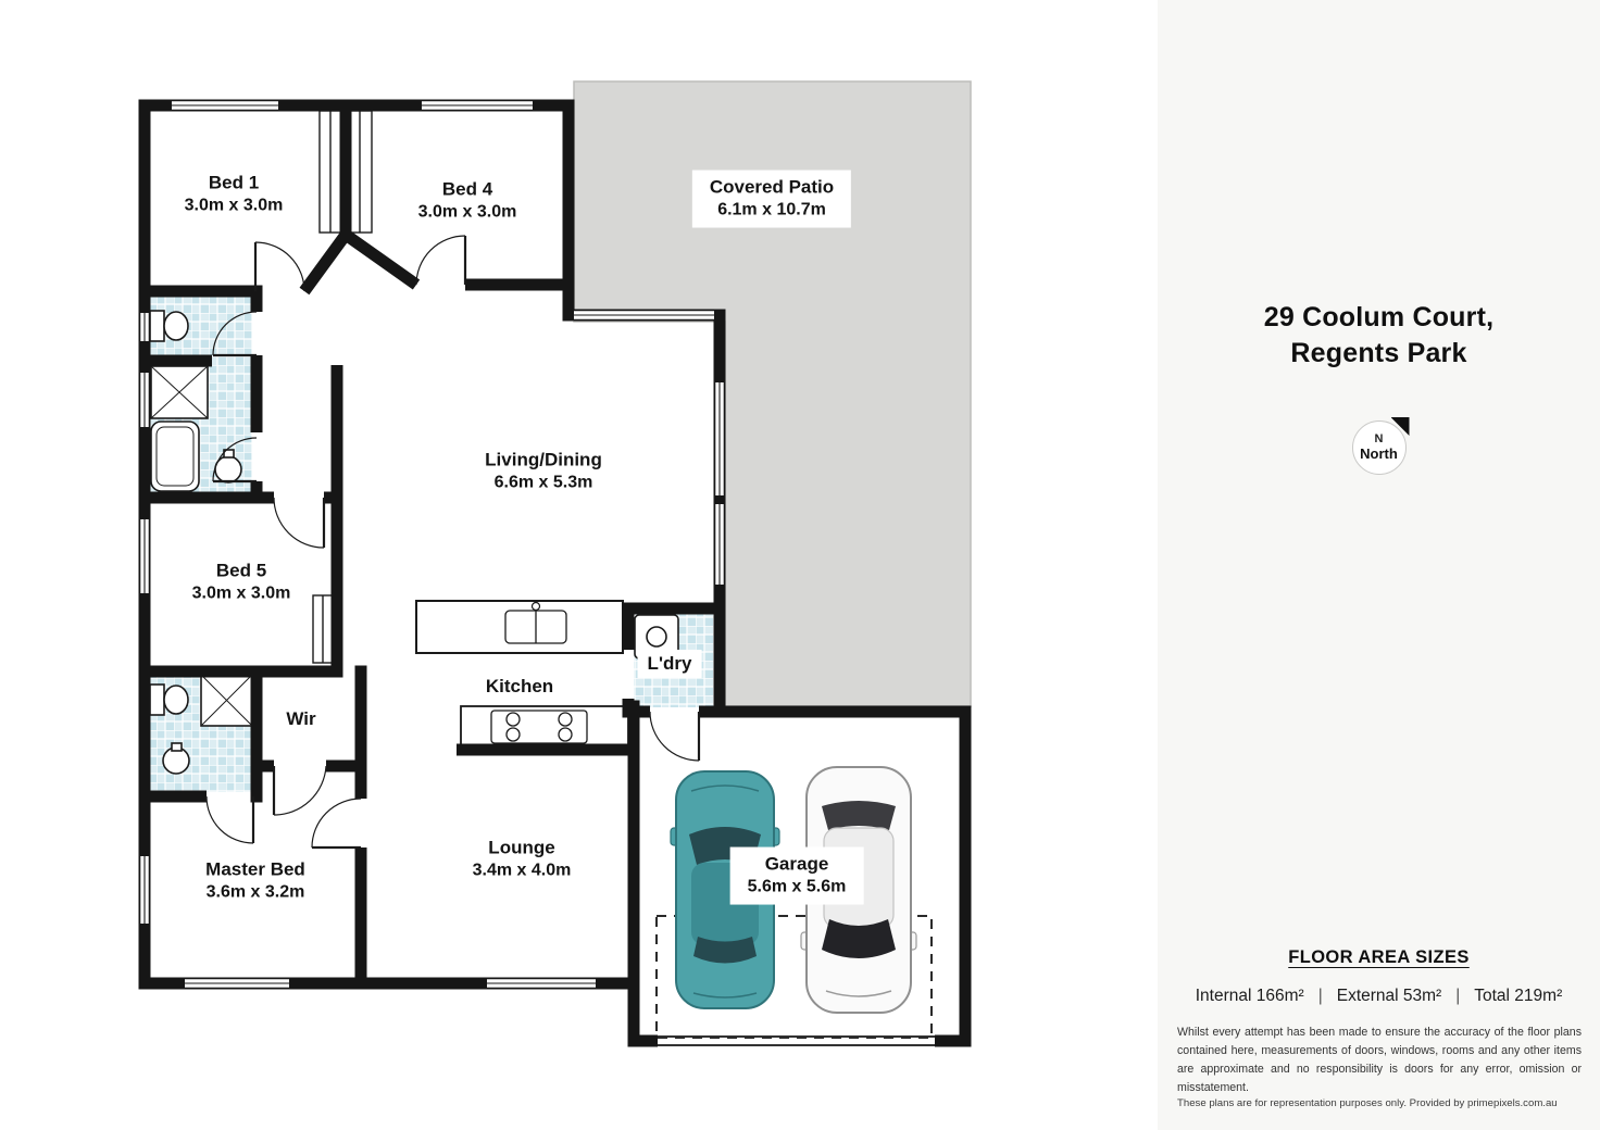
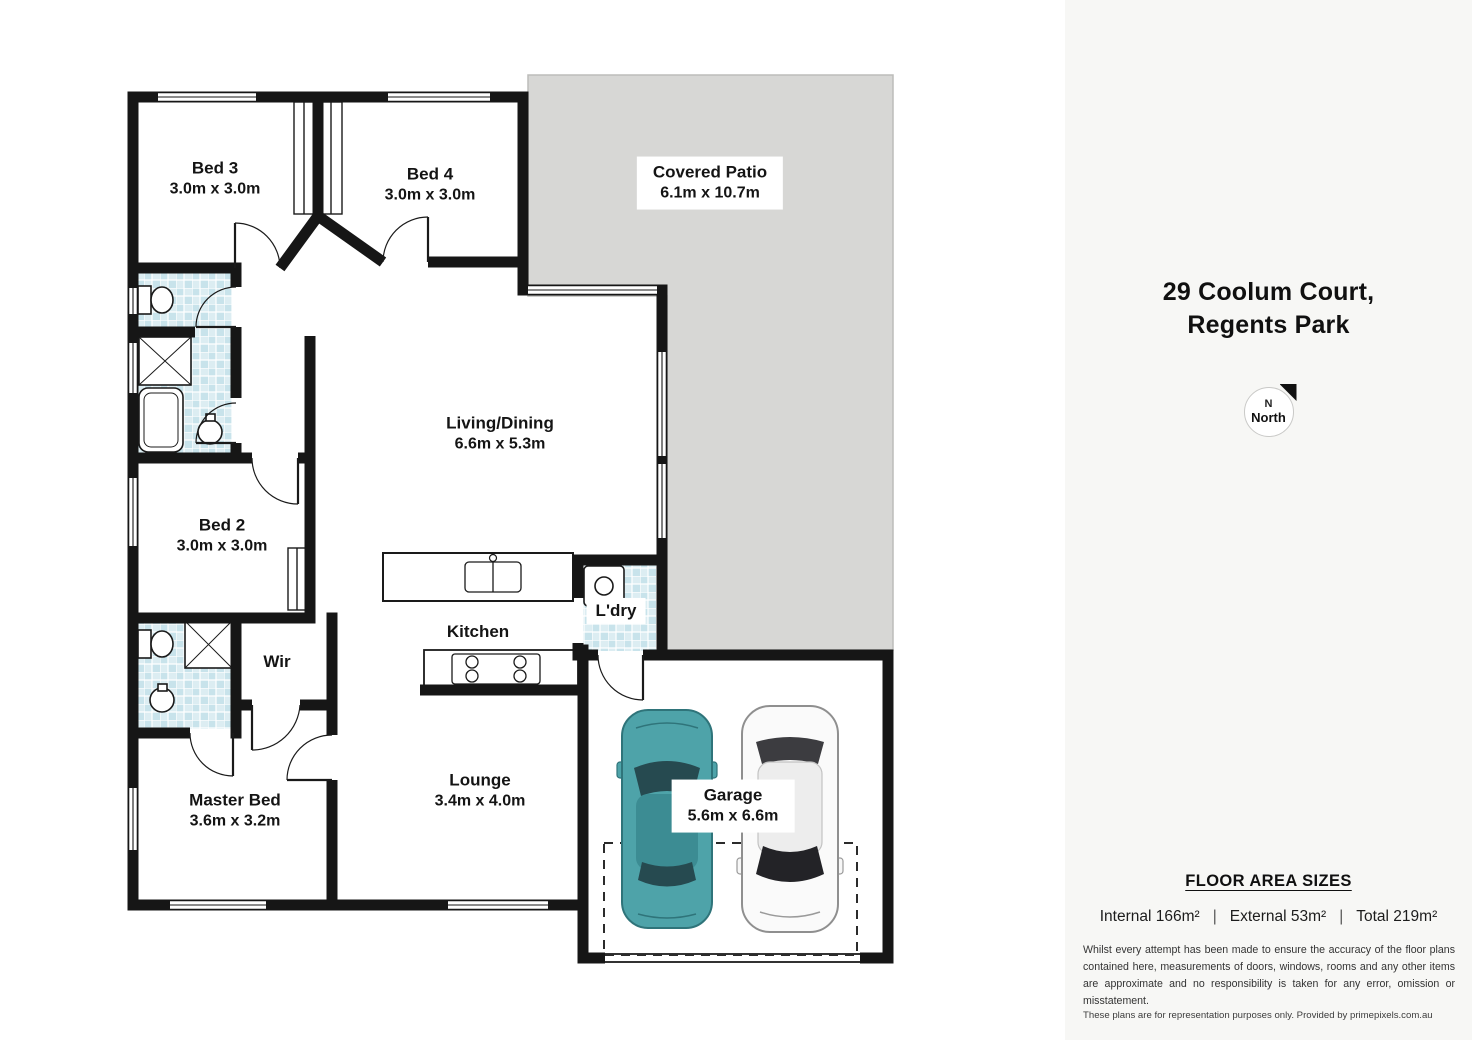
- Bed 1
+ Bed 3
  3.0m x 3.0m
  Bed 4
  3.0m x 3.0m
  Covered Patio
  6.1m x 10.7m
  Living/Dining
  6.6m x 5.3m
- Bed 5
+ Bed 2
  3.0m x 3.0m
  Kitchen
  L'dry
  Wir
  Master Bed
  3.6m x 3.2m
  Lounge
  3.4m x 4.0m
  Garage
- 5.6m x 5.6m
+ 5.6m x 6.6m
  29 Coolum Court,
  Regents Park
  N
  North
  FLOOR AREA SIZES
  Internal 166m²
  |
  External 53m²
  |
  Total 219m²
- Whilst every attempt has been made to ensure the accuracy of the floor plans contained here, measurements of doors, windows, rooms and any other items are approximate and no responsibility is doors for any error, omission or misstatement.
+ Whilst every attempt has been made to ensure the accuracy of the floor plans contained here, measurements of doors, windows, rooms and any other items are approximate and no responsibility is taken for any error, omission or misstatement.
  These plans are for representation purposes only. Provided by primepixels.com.au
